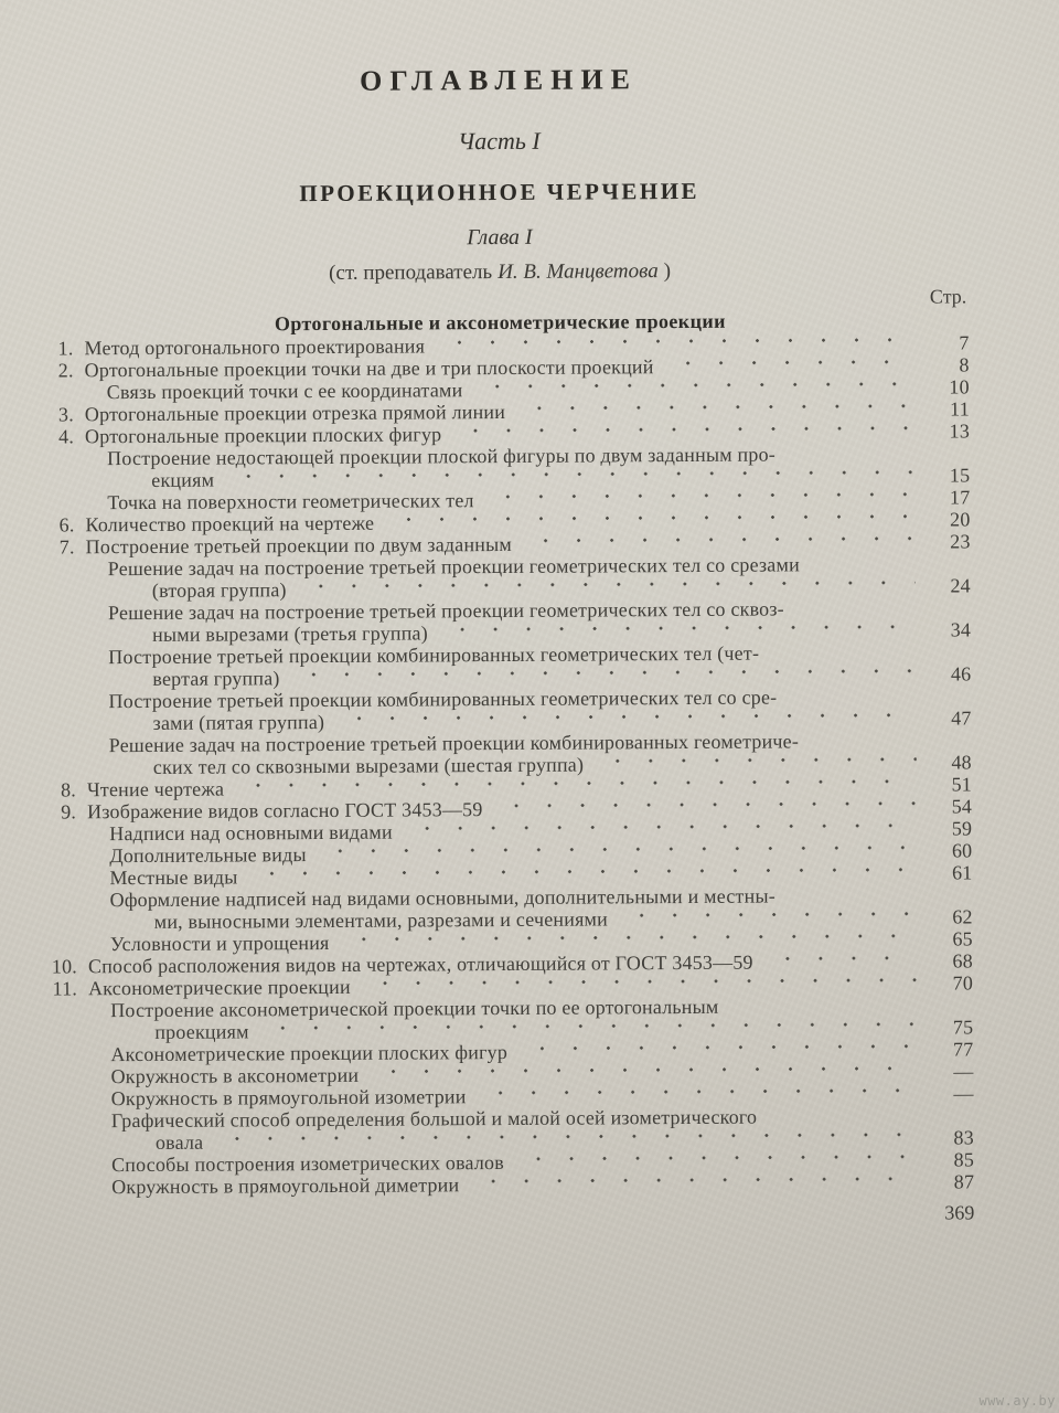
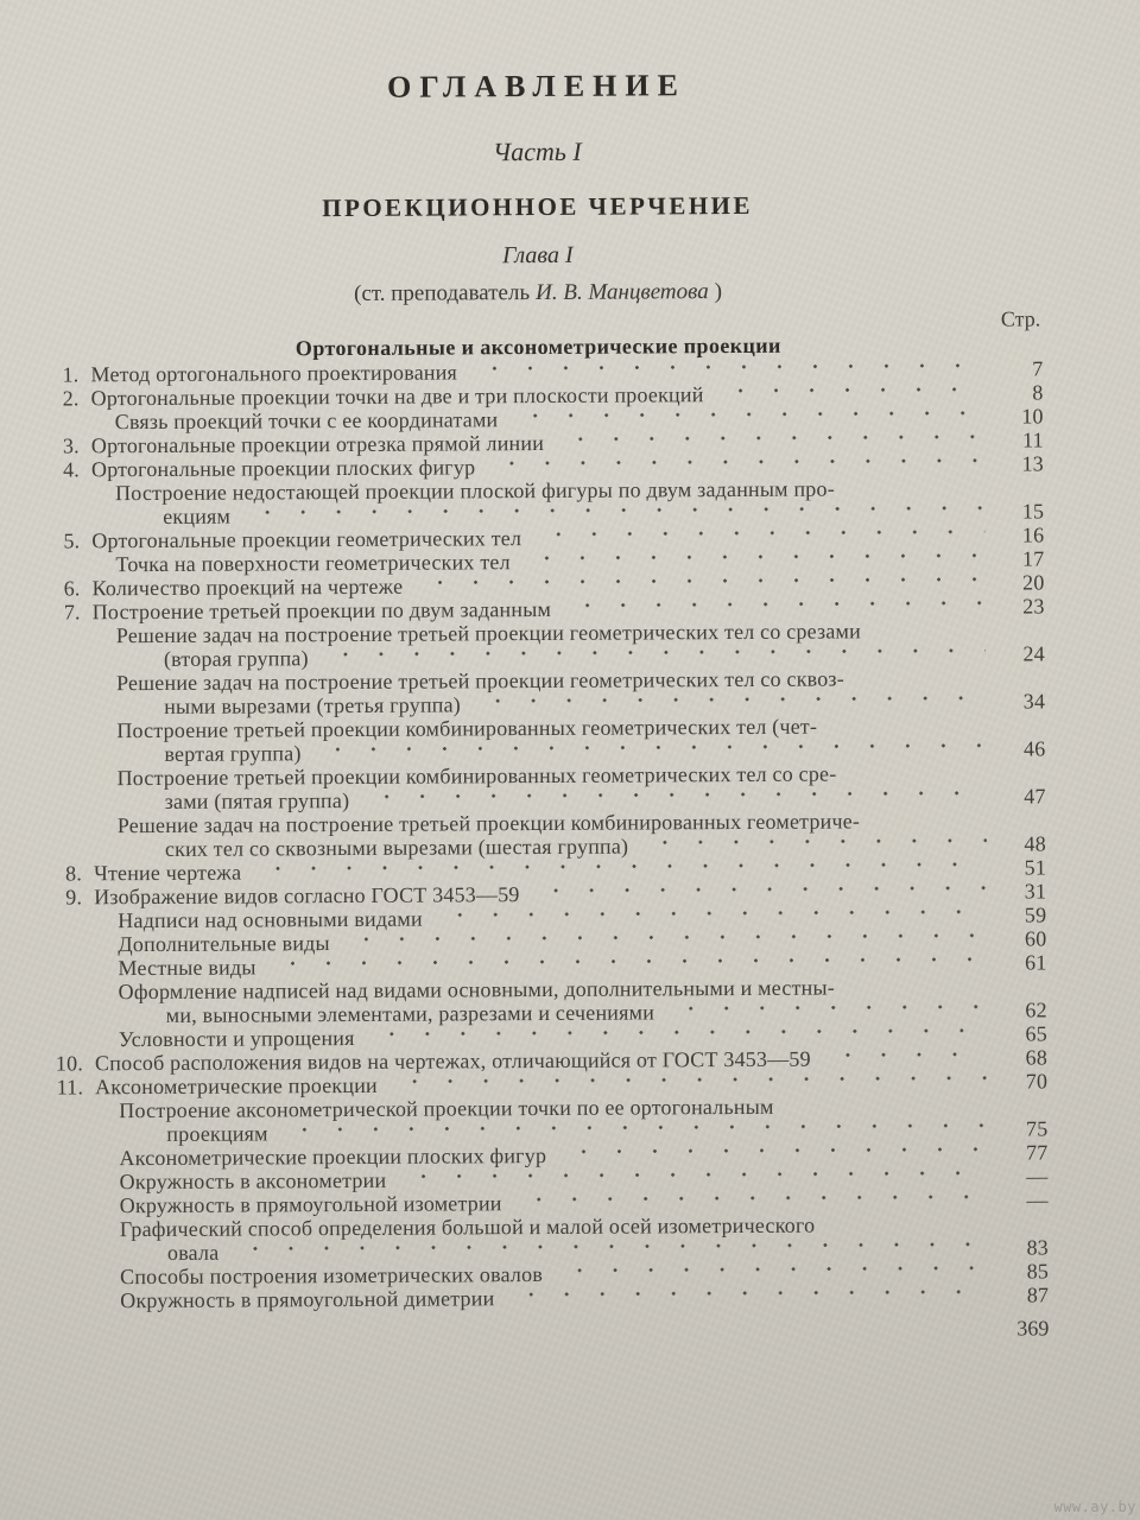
  ОГЛАВЛЕНИЕ
  Часть I
  ПРОЕКЦИОННОЕ ЧЕРЧЕНИЕ
  Глава I
  (ст. преподаватель И. В. Манцветова )
  Стр.
  Ортогональные и аксонометрические проекции
  1.
  Метод ортогонального проектирования
  7
  2.
  Ортогональные проекции точки на две и три плоскости проекций
  8
  Связь проекций точки с ее координатами
  10
  3.
  Ортогональные проекции отрезка прямой линии
  11
  4.
  Ортогональные проекции плоских фигур
  13
  Построение недостающей проекции плоской фигуры по двум заданным про-
  екциям
  15
+ 5.
+ Ортогональные проекции геометрических тел
+ 16
  Точка на поверхности геометрических тел
  17
  6.
  Количество проекций на чертеже
  20
  7.
  Построение третьей проекции по двум заданным
  23
  Решение задач на построение третьей проекции геометрических тел со срезами
  (вторая группа)
  24
  Решение задач на построение третьей проекции геометрических тел со сквоз-
  ными вырезами (третья группа)
  34
  Построение третьей проекции комбинированных геометрических тел (чет-
  вертая группа)
  46
  Построение третьей проекции комбинированных геометрических тел со сре-
  зами (пятая группа)
  47
  Решение задач на построение третьей проекции комбинированных геометриче-
  ских тел со сквозными вырезами (шестая группа)
  48
  8.
  Чтение чертежа
  51
  9.
  Изображение видов согласно ГОСТ 3453—59
- 54
+ 31
  Надписи над основными видами
  59
  Дополнительные виды
  60
  Местные виды
  61
  Оформление надписей над видами основными, дополнительными и местны-
  ми, выносными элементами, разрезами и сечениями
  62
  Условности и упрощения
  65
  10.
  Способ расположения видов на чертежах, отличающийся от ГОСТ 3453—59
  68
  11.
  Аксонометрические проекции
  70
  Построение аксонометрической проекции точки по ее ортогональным
  проекциям
  75
  Аксонометрические проекции плоских фигур
  77
  Окружность в аксонометрии
  —
  Окружность в прямоугольной изометрии
  —
  Графический способ определения большой и малой осей изометрического
  овала
  83
  Способы построения изометрических овалов
  85
  Окружность в прямоугольной диметрии
  87
  369
  www.ay.by
